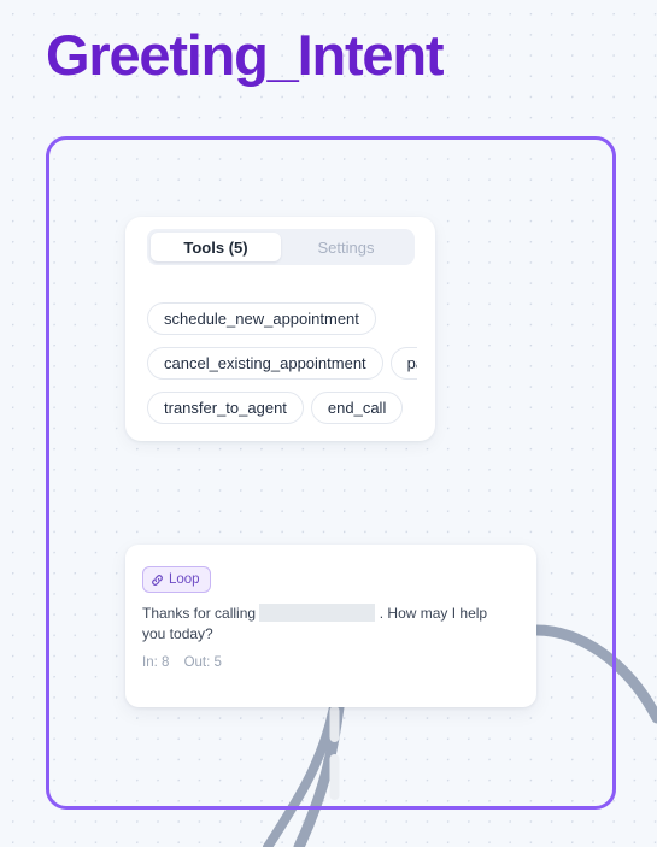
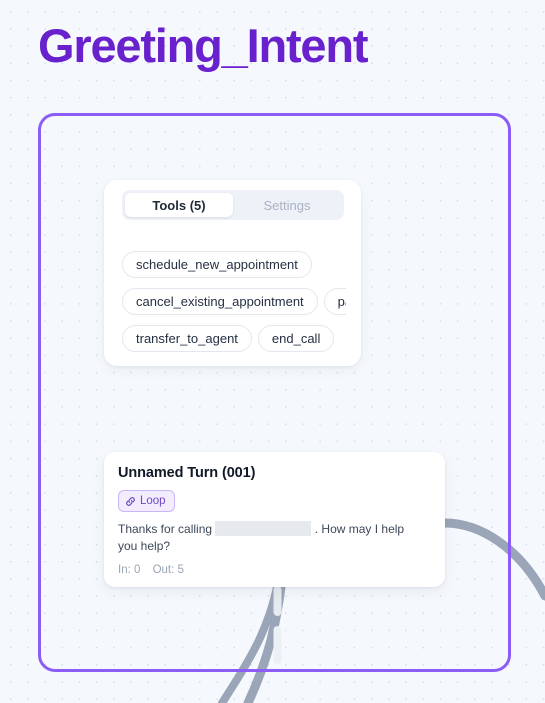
  Greeting_Intent
  Tools (5)
  Settings
  schedule_new_appointment
  cancel_existing_appointment
  transfer_to_agent
  end_call
+ Unnamed Turn (001)
  Loop
- Thanks for calling . How may I help you today?
+ Thanks for calling . How may I help you help?
- In: 8 Out: 5
+ In: 0 Out: 5
